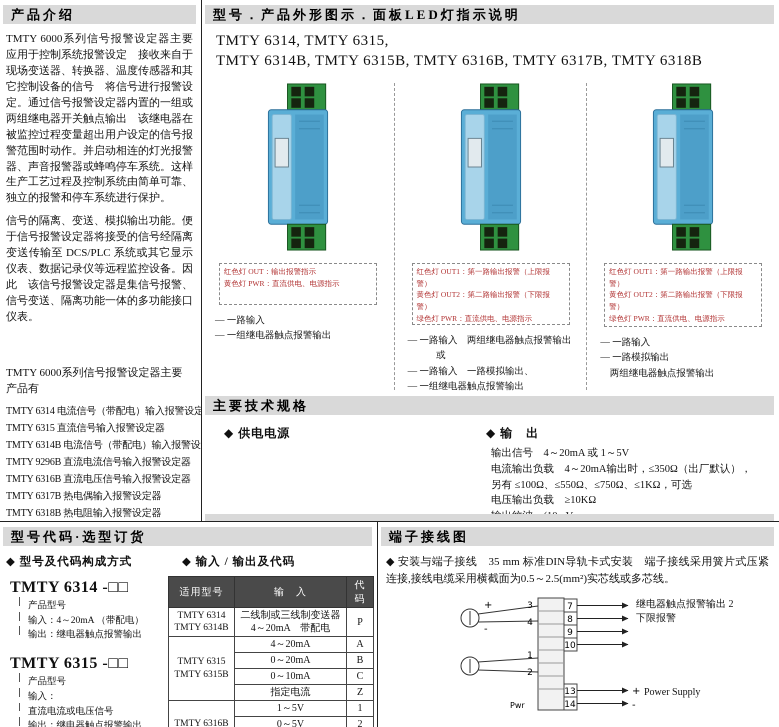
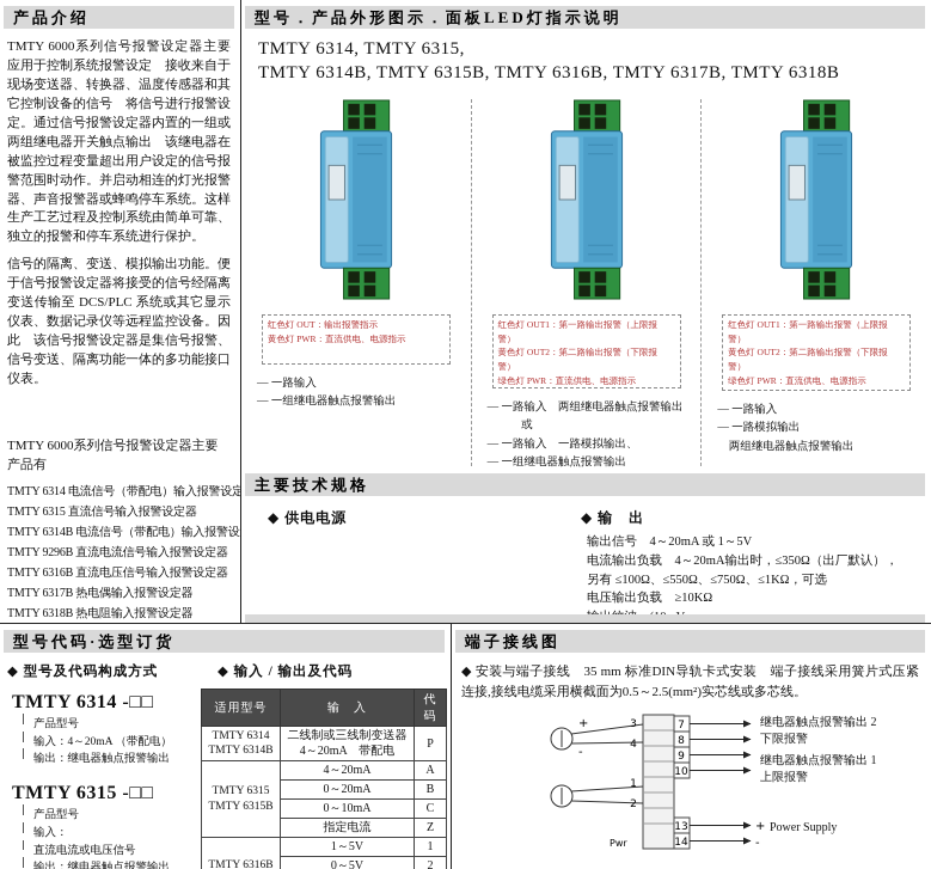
  产品介绍
  TMTY 6000系列信号报警设定器主要应用于控制系统报警设定 接收来自于现场变送器、转换器、温度传感器和其它控制设备的信号 将信号进行报警设定。通过信号报警设定器内置的一组或两组继电器开关触点输出 该继电器在被监控过程变量超出用户设定的信号报警范围时动作。并启动相连的灯光报警器、声音报警器或蜂鸣停车系统。这样 生产工艺过程及控制系统由简单可靠、独立的报警和停车系统进行保护。
  信号的隔离、变送、模拟输出功能。便于信号报警设定器将接受的信号经隔离变送传输至 DCS/PLC 系统或其它显示仪表、数据记录仪等远程监控设备。因此 该信号报警设定器是集信号报警、信号变送、隔离功能一体的多功能接口仪表。
  TMTY 6000系列信号报警设定器主要产品有
  TMTY 6314 电流信号（带配电）输入报警设定
  TMTY 6315 直流信号输入报警设定器
  TMTY 6314B 电流信号（带配电）输入报警设
  TMTY 9296B 直流电流信号输入报警设定器
  TMTY 6316B 直流电压信号输入报警设定器
  TMTY 6317B 热电偶输入报警设定器
  TMTY 6318B 热电阻输入报警设定器
  型号．产品外形图示．面板LED灯指示说明
  TMTY 6314, TMTY 6315,
  TMTY 6314B, TMTY 6315B, TMTY 6316B, TMTY 6317B, TMTY 6318B
  红色灯 OUT：输出报警指示
  黄色灯 PWR：直流供电、电源指示
  — 一路输入
  — 一组继电器触点报警输出
  红色灯 OUT1：第一路输出报警（上限报警）
  黄色灯 OUT2：第二路输出报警（下限报警）
  绿色灯 PWR：直流供电、电源指示
  — 一路输入 两组继电器触点报警输出
  或
  — 一路输入 一路模拟输出、
  — 一组继电器触点报警输出
  红色灯 OUT1：第一路输出报警（上限报警）
  黄色灯 OUT2：第二路输出报警（下限报警）
  绿色灯 PWR：直流供电、电源指示
  — 一路输入
  — 一路模拟输出
  两组继电器触点报警输出
  主要技术规格
  ◆ 供电电源
  ◆ 输 出
  输出信号 4～20mA 或 1～5V
  电流输出负载 4～20mA输出时，≤350Ω（出厂默认），
  另有 ≤100Ω、≤550Ω、≤750Ω、≤1KΩ，可选
  电压输出负载 ≥10KΩ
  型号代码·选型订货
  ◆ 型号及代码构成方式
  ◆ 输入 / 输出及代码
  TMTY 6314 -□□
  产品型号
  输入：4～20mA （带配电）
  输出：继电器触点报警输出
  TMTY 6315 -□□
  产品型号
  输入：
  直流电流或电压信号
  输出：继电器触点报警输出
  适用型号	输 入	代码
  TMTY 6314 TMTY 6314B	二线制或三线制变送器 4～20mA 带配电	P
  TMTY 6315 TMTY 6315B	4～20mA	A
  0～20mA	B
  0～10mA	C
  指定电流	Z
  TMTY 6316B	1～5V	1
  0～5V	2
  端子接线图
  ◆ 安装与端子接线 35 mm 标准DIN导轨卡式安装 端子接线采用簧片式压紧连接,接线电缆采用横截面为0.5～2.5(mm²)实芯线或多芯线。
  7
  8
  9
  10
  13
  14
  +
  -
  Pwr
  +
  -
  3
  4
  1
  2
  继电器触点报警输出 2
  下限报警
+ 继电器触点报警输出 1
+ 上限报警
  Power Supply
